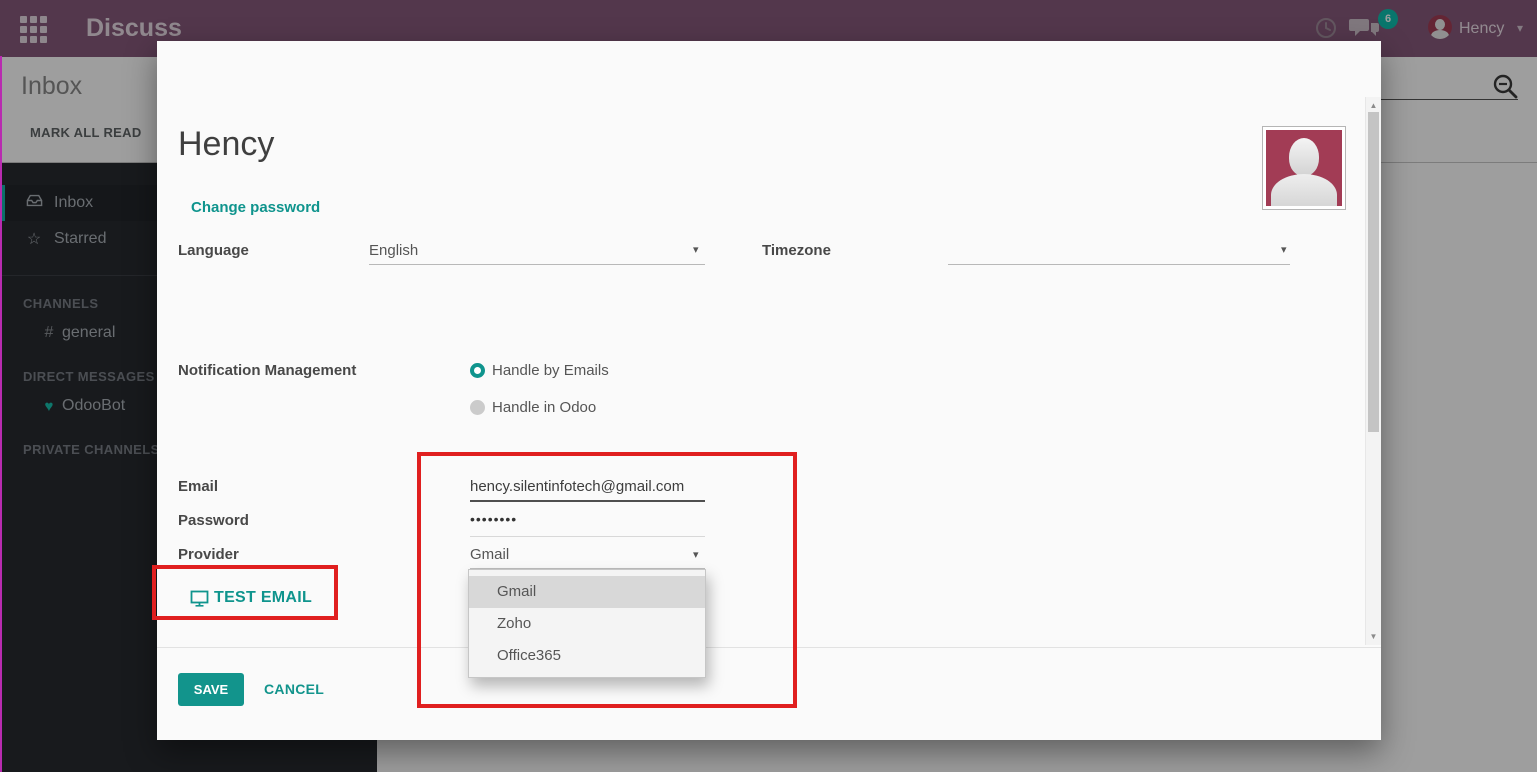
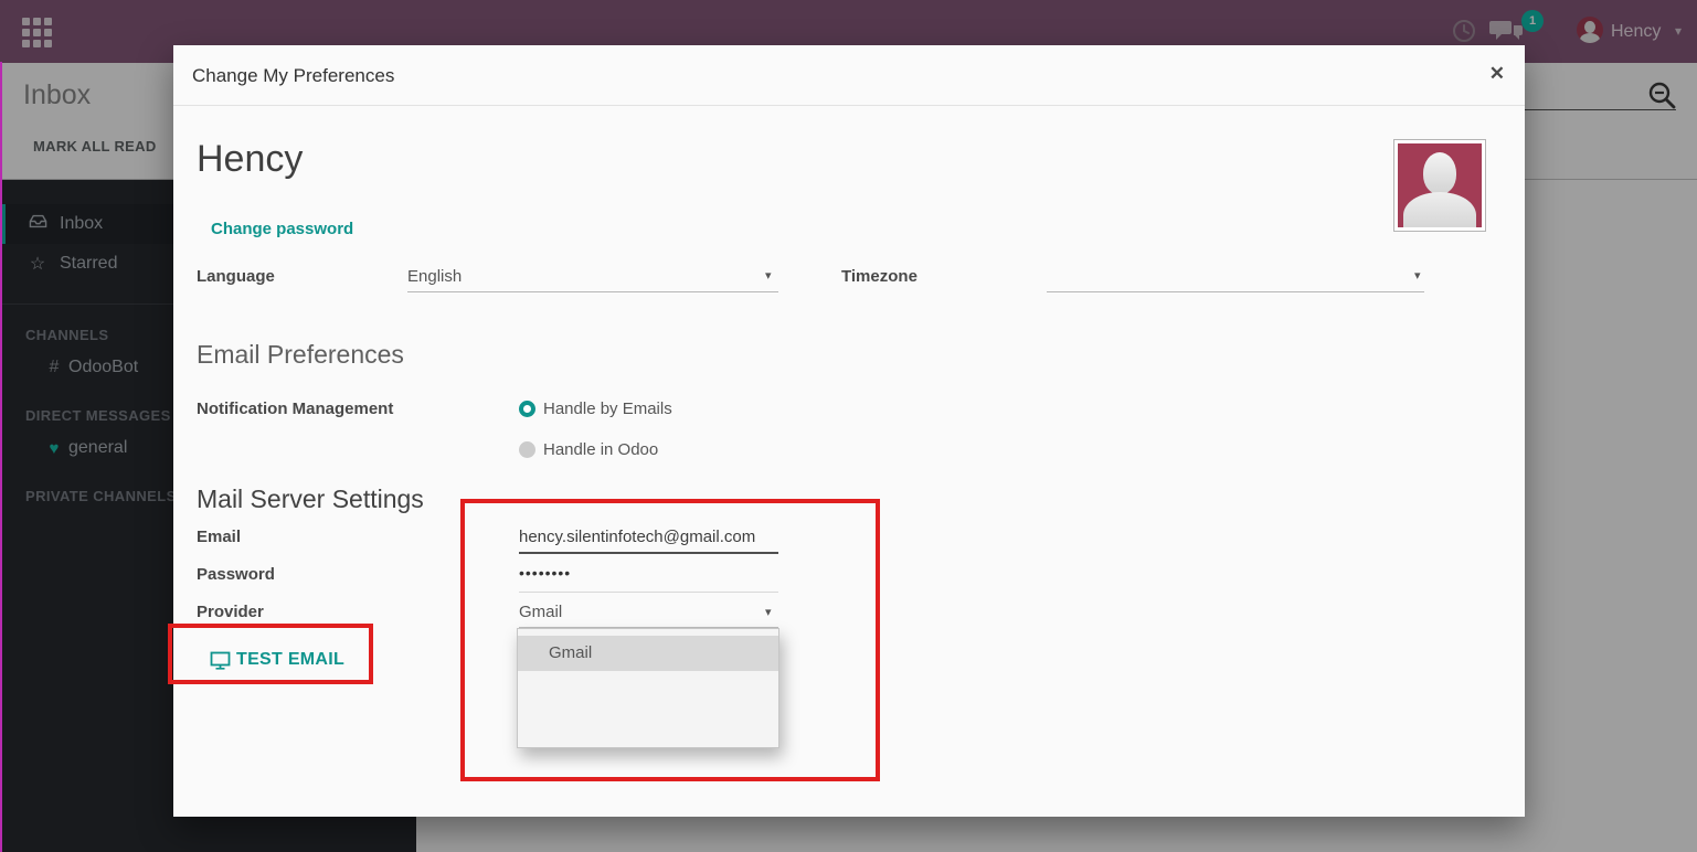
- Discuss
- 6
+ 1
  Hency
  ▾
  Inbox
  MARK ALL READ
  Inbox
  ☆
  Starred
  CHANNELS
  #
- general
+ OdooBot
  DIRECT MESSAGES
  ♥
- OdooBot
+ general
  PRIVATE CHANNELS
+ Change My Preferences
+ ✕
  Hency
  Change password
  Language
  English
  ▾
  Timezone
  ▾
+ Email Preferences
  Notification Management
  Handle by Emails
  Handle in Odoo
+ Mail Server Settings
  Email
  hency.silentinfotech@gmail.com
  Password
  ••••••••
  Provider
  Gmail
  ▾
  Gmail
- Zoho
- Office365
  TEST EMAIL
- SAVE
- CANCEL
- ▲
- ▼
